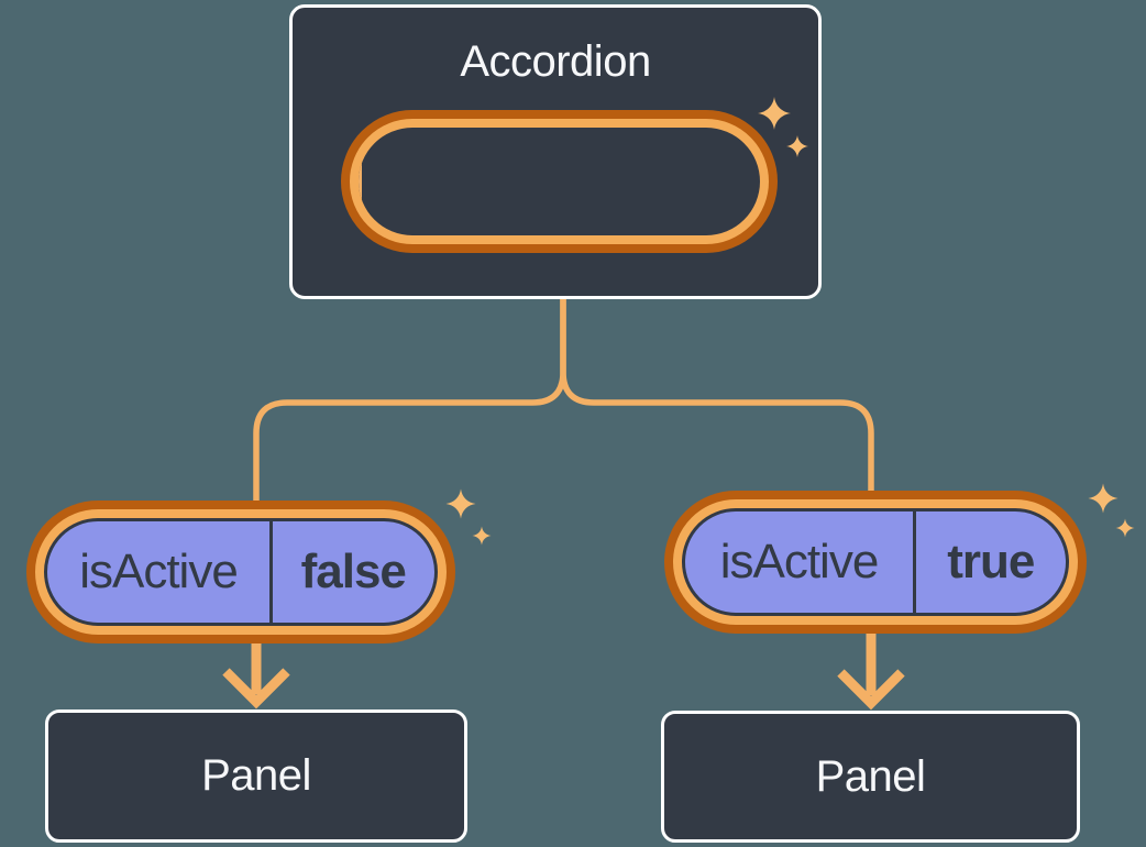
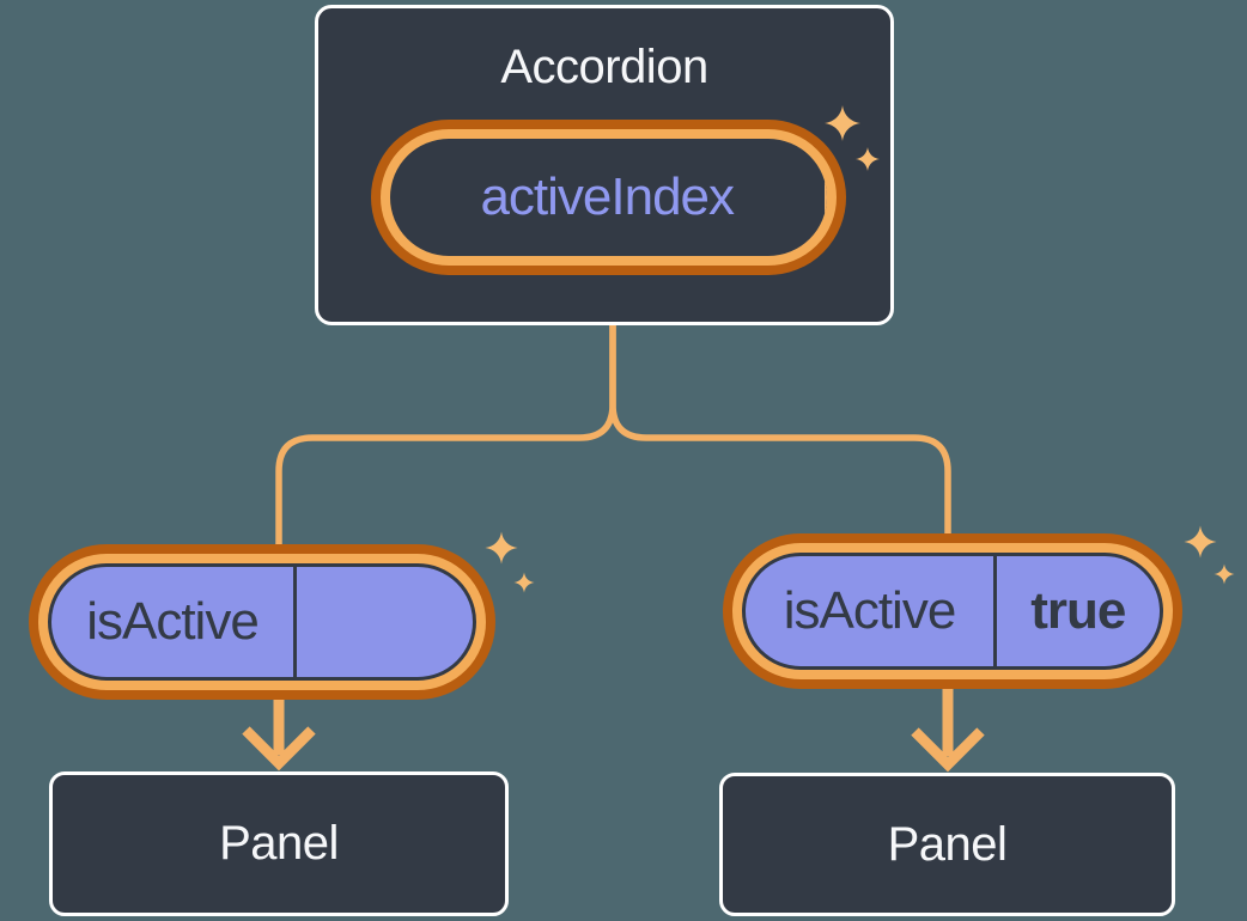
  Accordion
+ activeIndex
  isActive
- false
  isActive
  true
  Panel
  Panel
